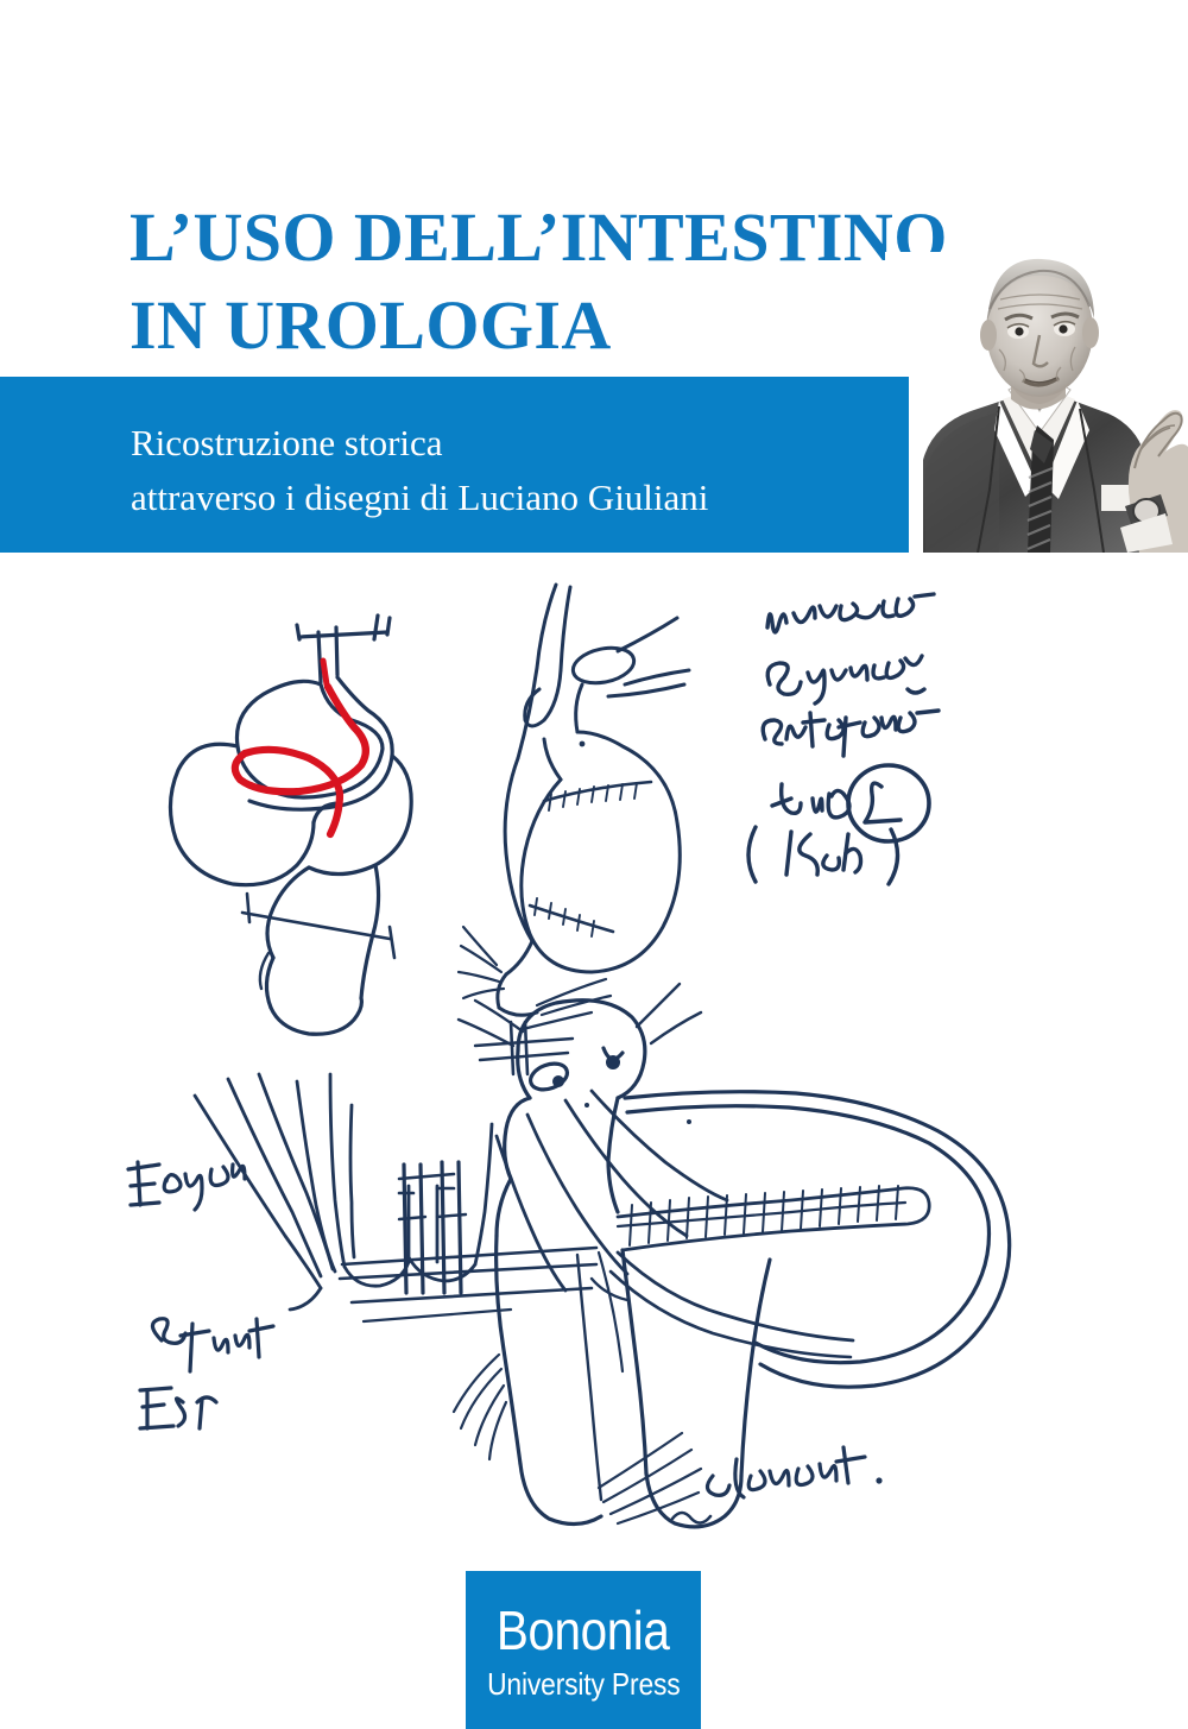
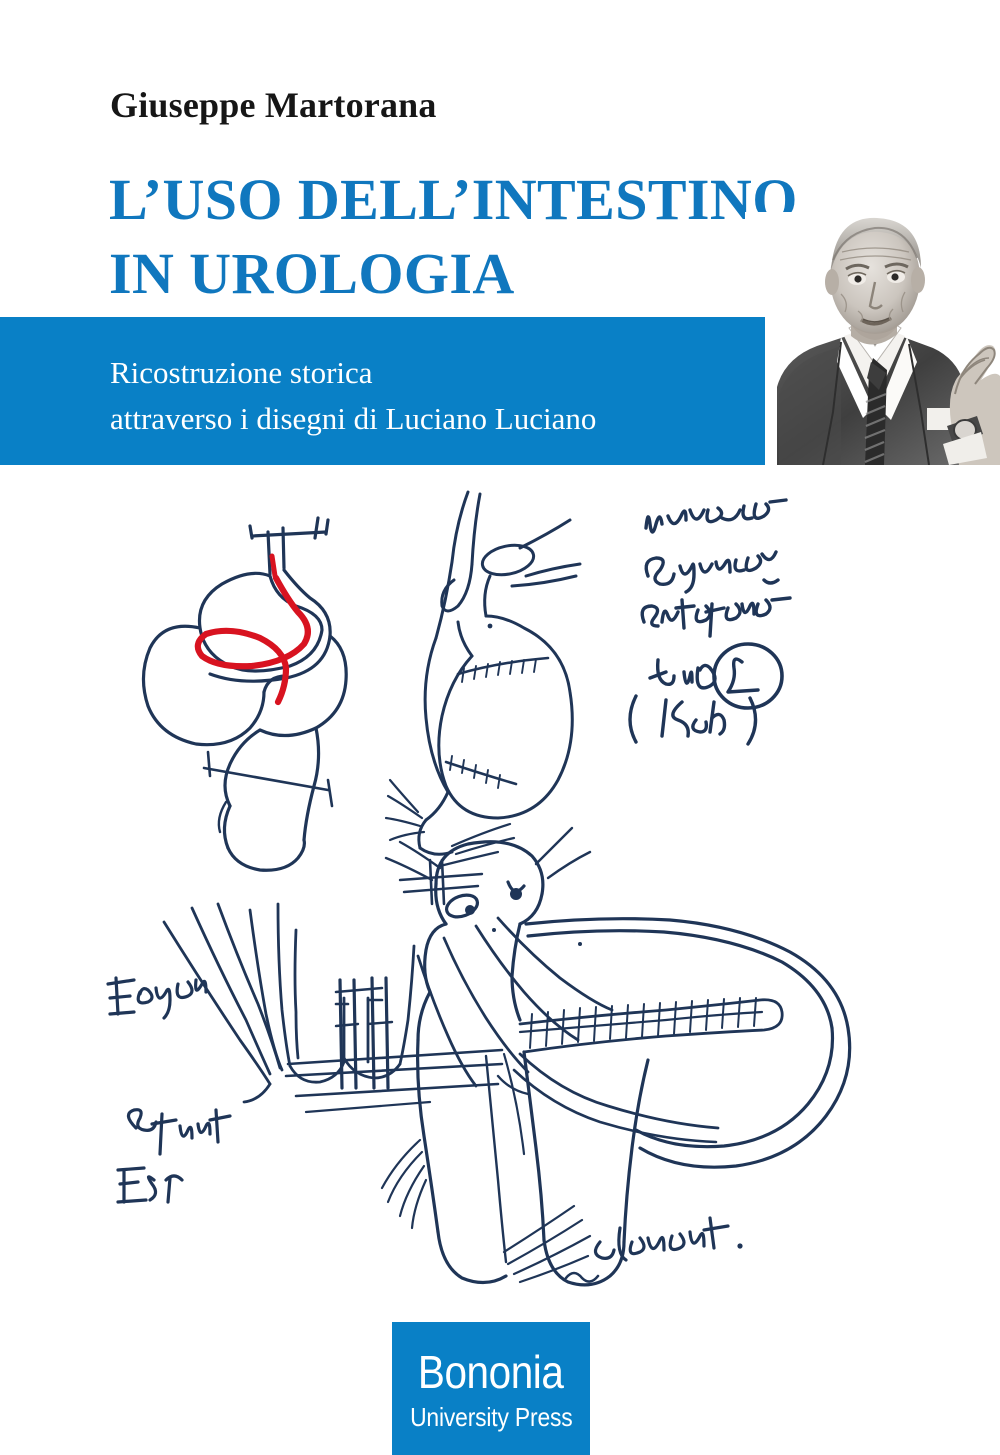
+ Giuseppe Martorana
  L’USO DELL’INTESTINO
  IN UROLOGIA
  Ricostruzione storica
- attraverso i disegni di Luciano Giuliani
+ attraverso i disegni di Luciano Luciano
  Bononia
  University Press
